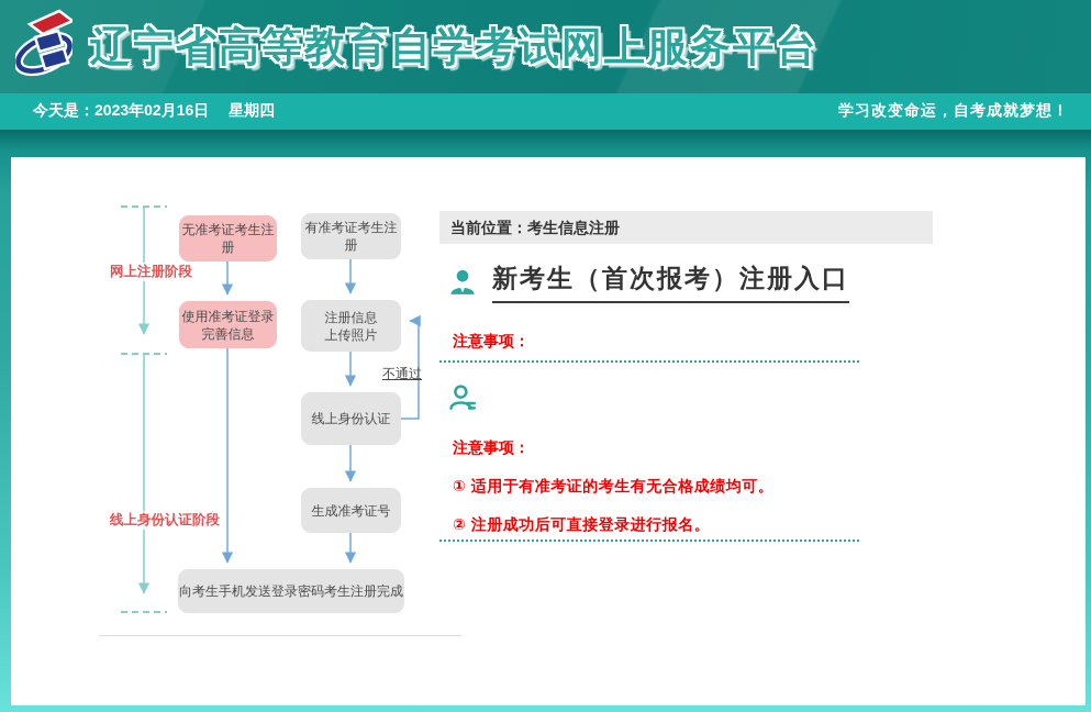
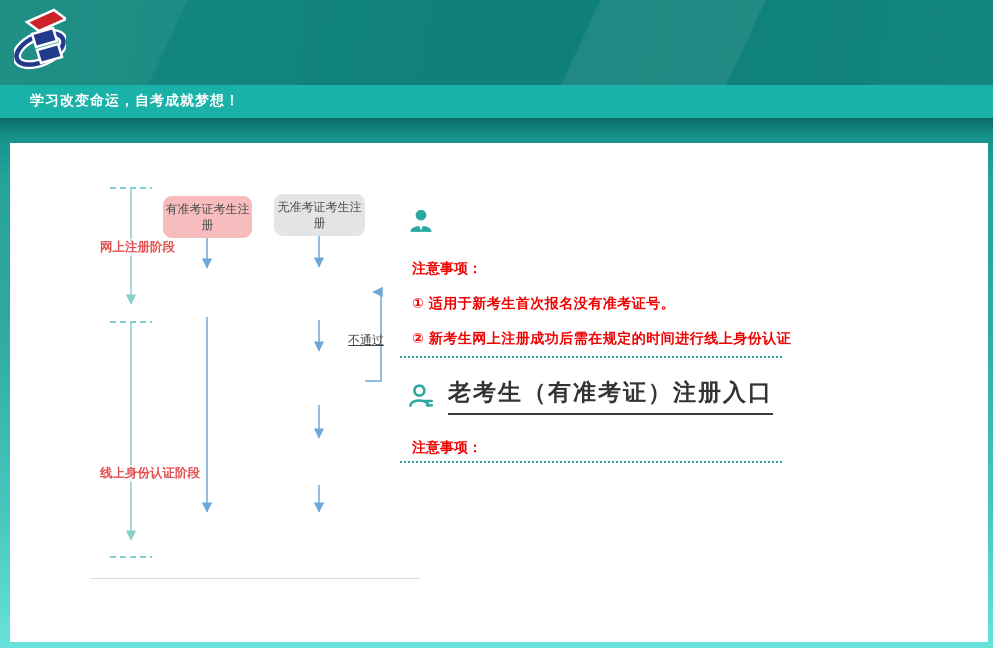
- 辽宁省高等教育自学考试网上服务平台
- 今天是：2023年02月16日 星期四
  学习改变命运，自考成就梦想！
- 无准考证考生注
+ 有准考证考生注
  册
- 有准考证考生注
+ 无准考证考生注
  册
- 使用准考证登录
- 完善信息
- 注册信息
- 上传照片
- 线上身份认证
- 生成准考证号
- 向考生手机发送登录密码考生注册完成
  网上注册阶段
  线上身份认证阶段
  不通过
- 当前位置：考生信息注册
- 新考生（首次报考）注册入口
  注意事项：
+ ① 适用于新考生首次报名没有准考证号。
+ ② 新考生网上注册成功后需在规定的时间进行线上身份认证
+ 老考生（有准考证）注册入口
  注意事项：
- ① 适用于有准考证的考生有无合格成绩均可。
- ② 注册成功后可直接登录进行报名。
